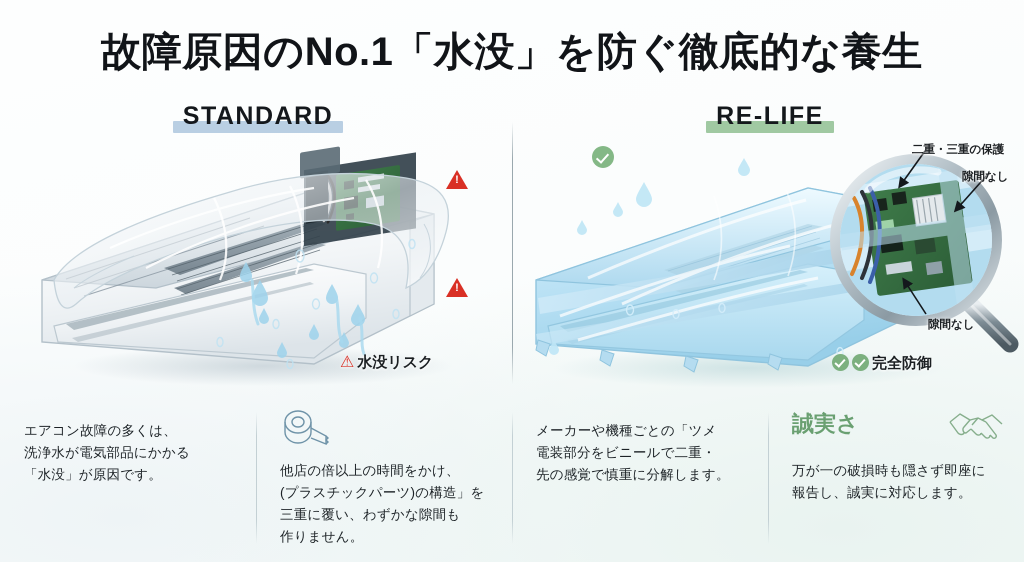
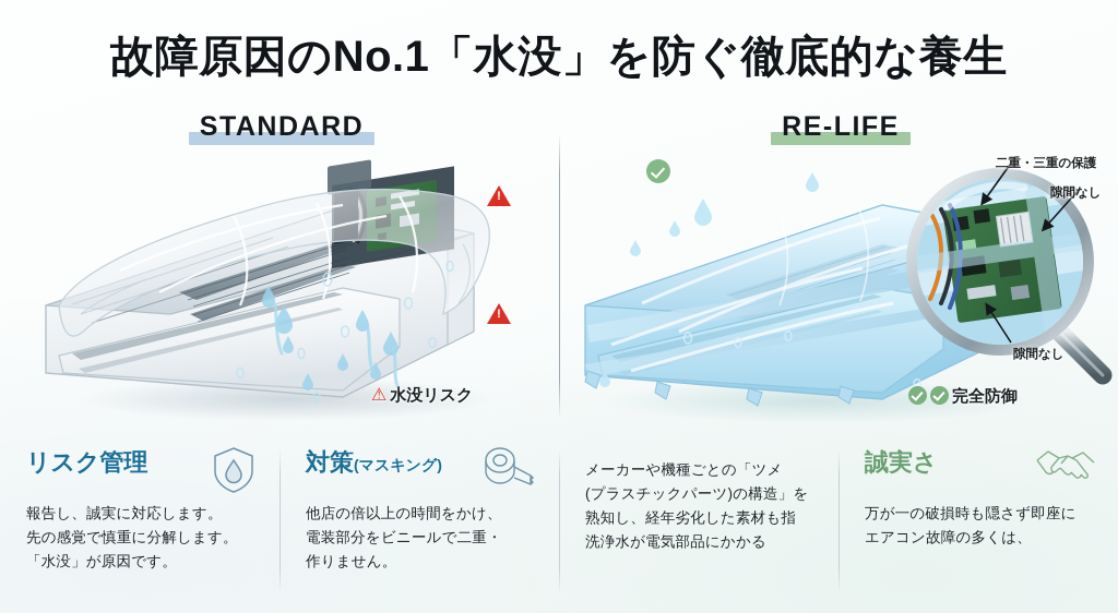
  故障原因のNo.1「水没」を防ぐ徹底的な養生
  STANDARD
  RE-LIFE
  ⚠ 水没リスク
  二重・三重の保護
  隙間なし
  隙間なし
  完全防御
+ リスク管理
- エアコン故障の多くは、
+ 報告し、誠実に対応します。
- 洗浄水が電気部品にかかる
+ 先の感覚で慎重に分解します。
  「水没」が原因です。
+ 対策(マスキング)
  他店の倍以上の時間をかけ、
- (プラスチックパーツ)の構造」を
+ 電装部分をビニールで二重・
- 三重に覆い、わずかな隙間も
  作りません。
  メーカーや機種ごとの「ツメ
- 電装部分をビニールで二重・
+ (プラスチックパーツ)の構造」を
+ 熟知し、経年劣化した素材も指
- 先の感覚で慎重に分解します。
+ 洗浄水が電気部品にかかる
  誠実さ
  万が一の破損時も隠さず即座に
- 報告し、誠実に対応します。
+ エアコン故障の多くは、
